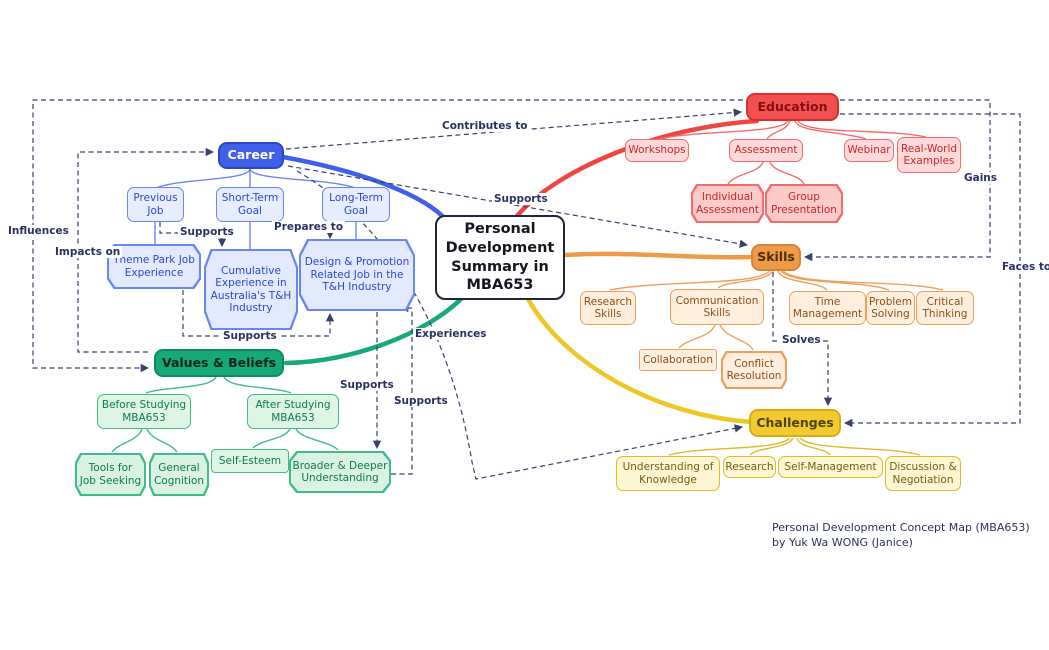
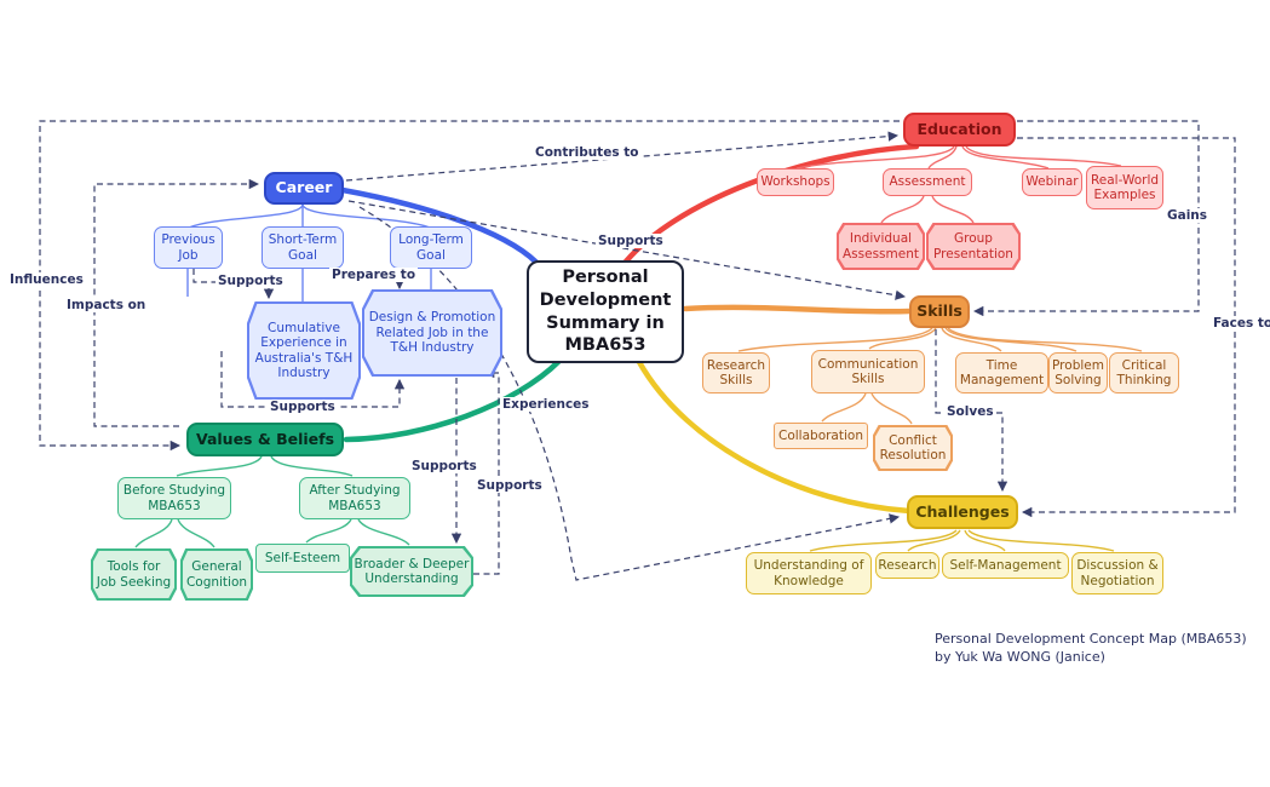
  Personal
  Development
  Summary in
  MBA653
  Career
  Previous
  Job
  Short-Term
  Goal
  Long-Term
  Goal
- Theme Park Job
- Experience
  Cumulative
  Experience in
  Australia's T&H
  Industry
  Design & Promotion
  Related Job in the
  T&H Industry
  Education
  Workshops
  Assessment
  Webinar
  Real-World
  Examples
  Individual
  Assessment
  Group
  Presentation
  Skills
  Research
  Skills
  Communication
  Skills
  Time
  Management
  Problem
  Solving
  Critical
  Thinking
  Collaboration
  Conflict
  Resolution
  Challenges
  Understanding of
  Knowledge
  Research
  Self-Management
  Discussion &
  Negotiation
  Values & Beliefs
  Before Studying
  MBA653
  After Studying
  MBA653
  Tools for
  Job Seeking
  General
  Cognition
  Self-Esteem
  Broader & Deeper
  Understanding
  Influences
  Impacts on
  Contributes to
  Supports
  Supports
  Prepares to
  Supports
  Experiences
  Supports
  Supports
  Gains
  Faces to
  Solves
  Personal Development Concept Map (MBA653)
  by Yuk Wa WONG (Janice)
